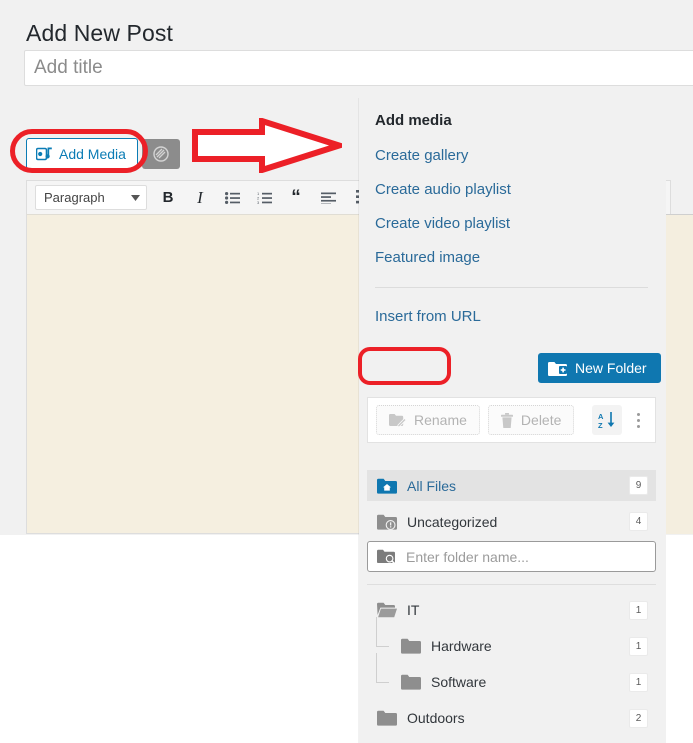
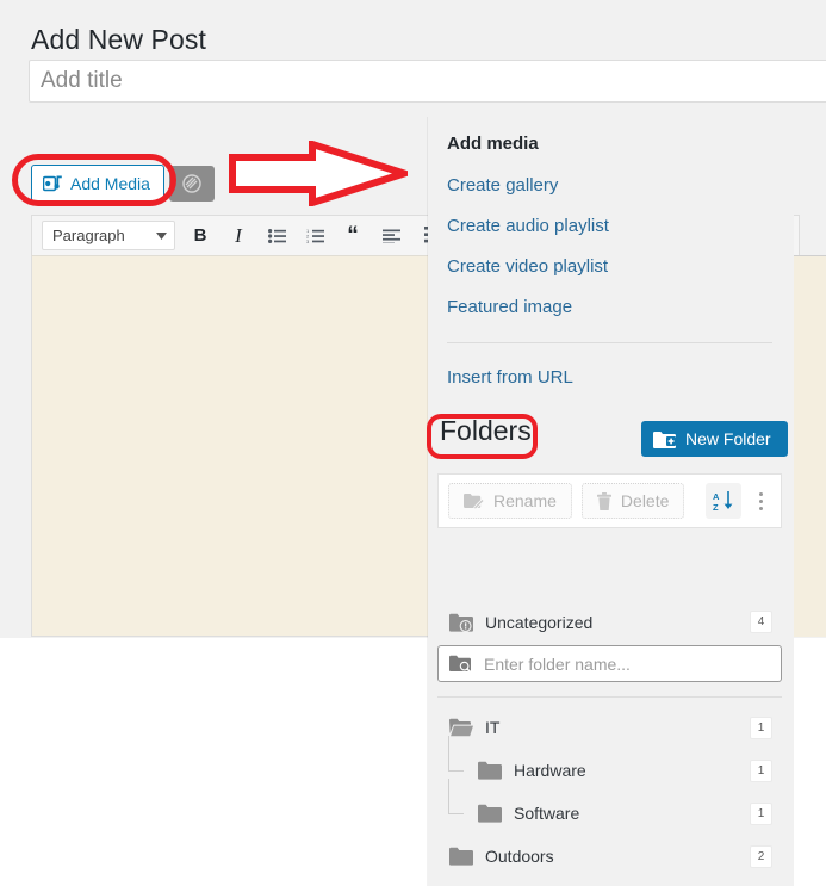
  Add New Post
  Add title
  Add Media
  Paragraph
  B
  I
  “
  Add media
  Create gallery
  Create audio playlist
  Create video playlist
  Featured image
  Insert from URL
+ Folders
  New Folder
  Rename
  Delete
  A
  Z
- All Files
- 9
  Uncategorized
  4
  Enter folder name...
  IT
  1
  Hardware
  1
  Software
  1
  Outdoors
  2
